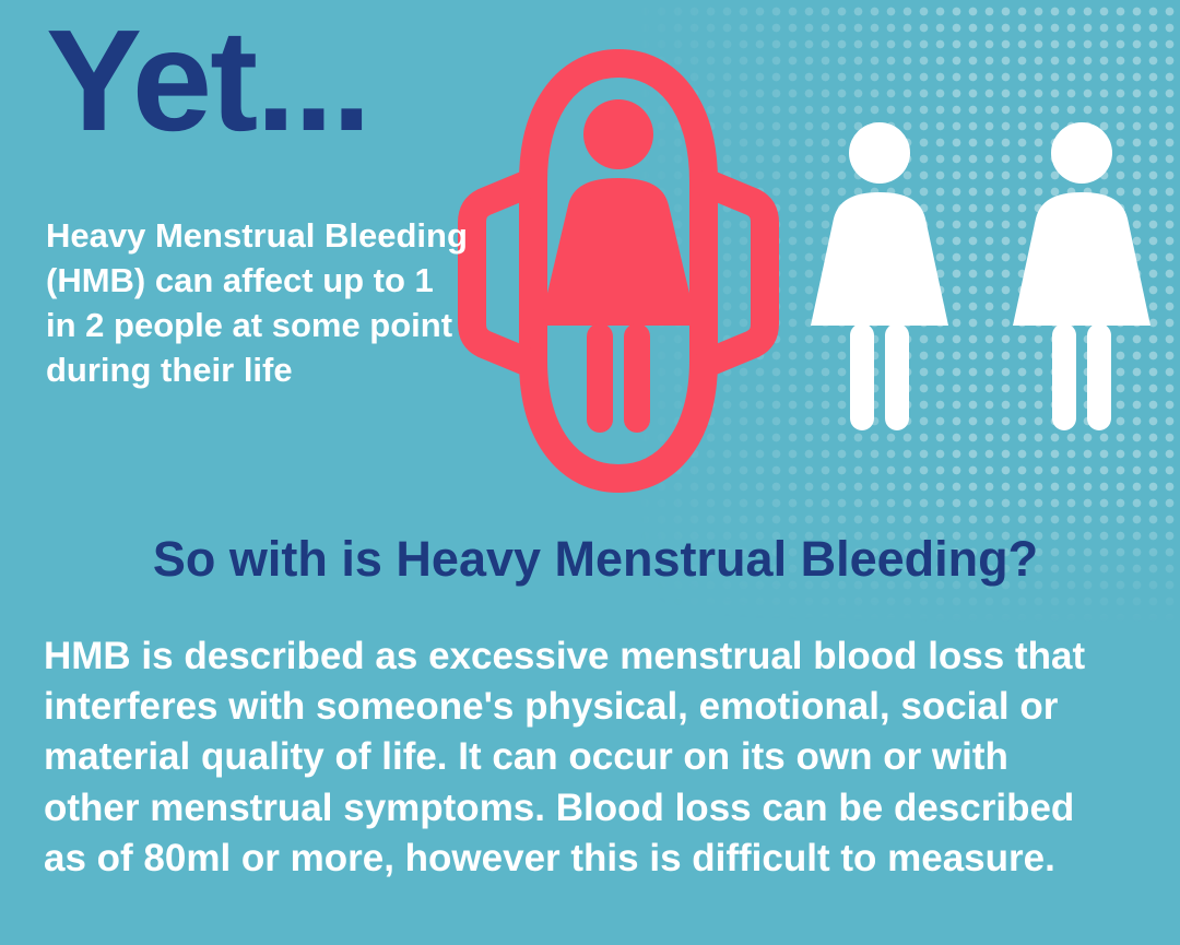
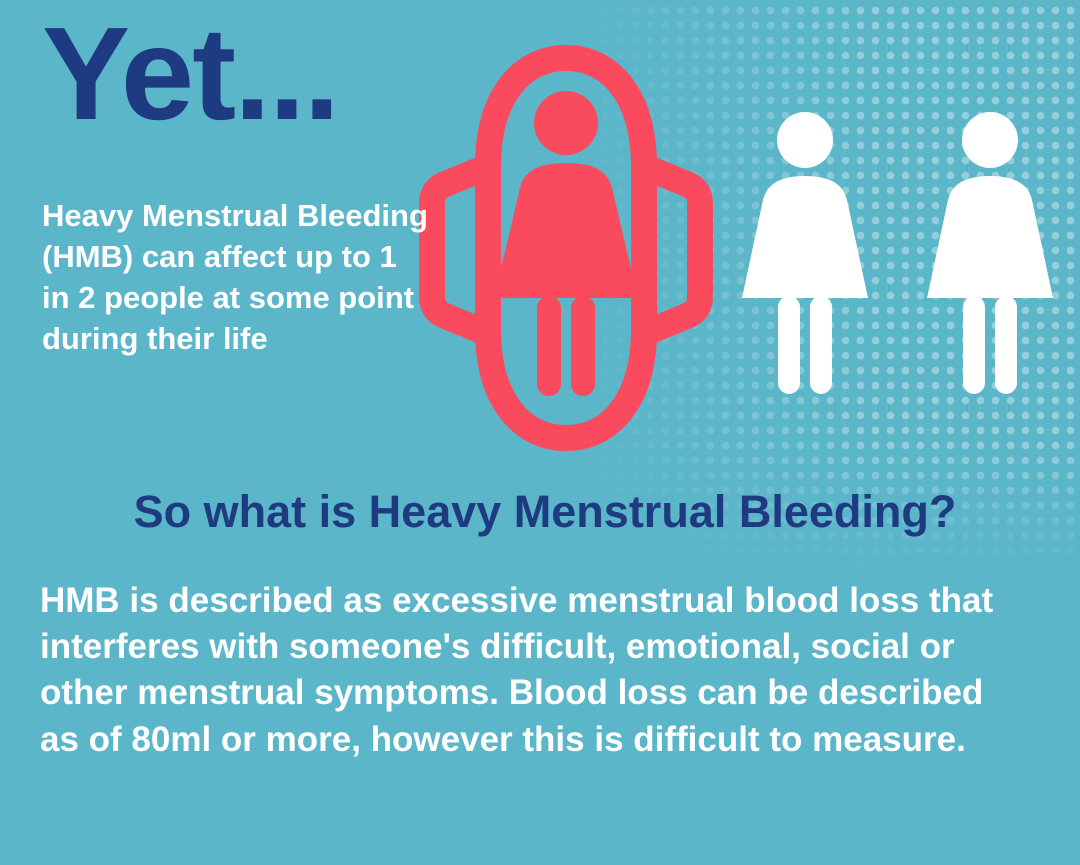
  Yet...
  Heavy Menstrual Bleeding (HMB) can affect up to 1 in 2 people at some point during their life
- So with is Heavy Menstrual Bleeding?
+ So what is Heavy Menstrual Bleeding?
  HMB is described as excessive menstrual blood loss that
- interferes with someone's physical, emotional, social or
+ interferes with someone's difficult, emotional, social or
- material quality of life. It can occur on its own or with
  other menstrual symptoms. Blood loss can be described
  as of 80ml or more, however this is difficult to measure.
